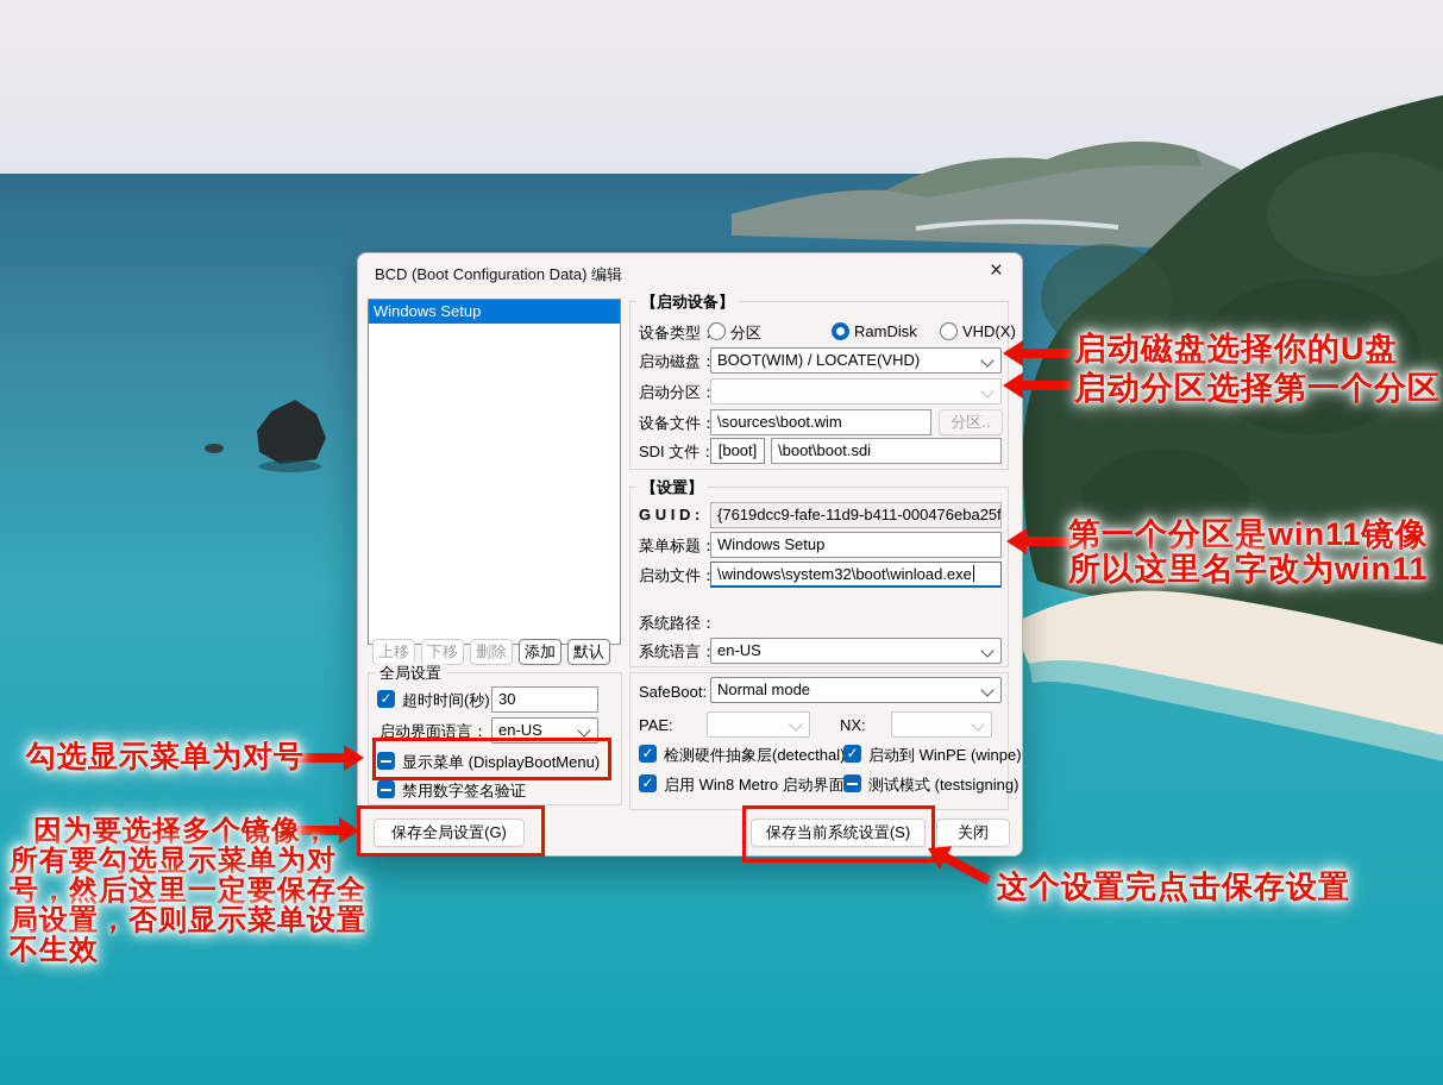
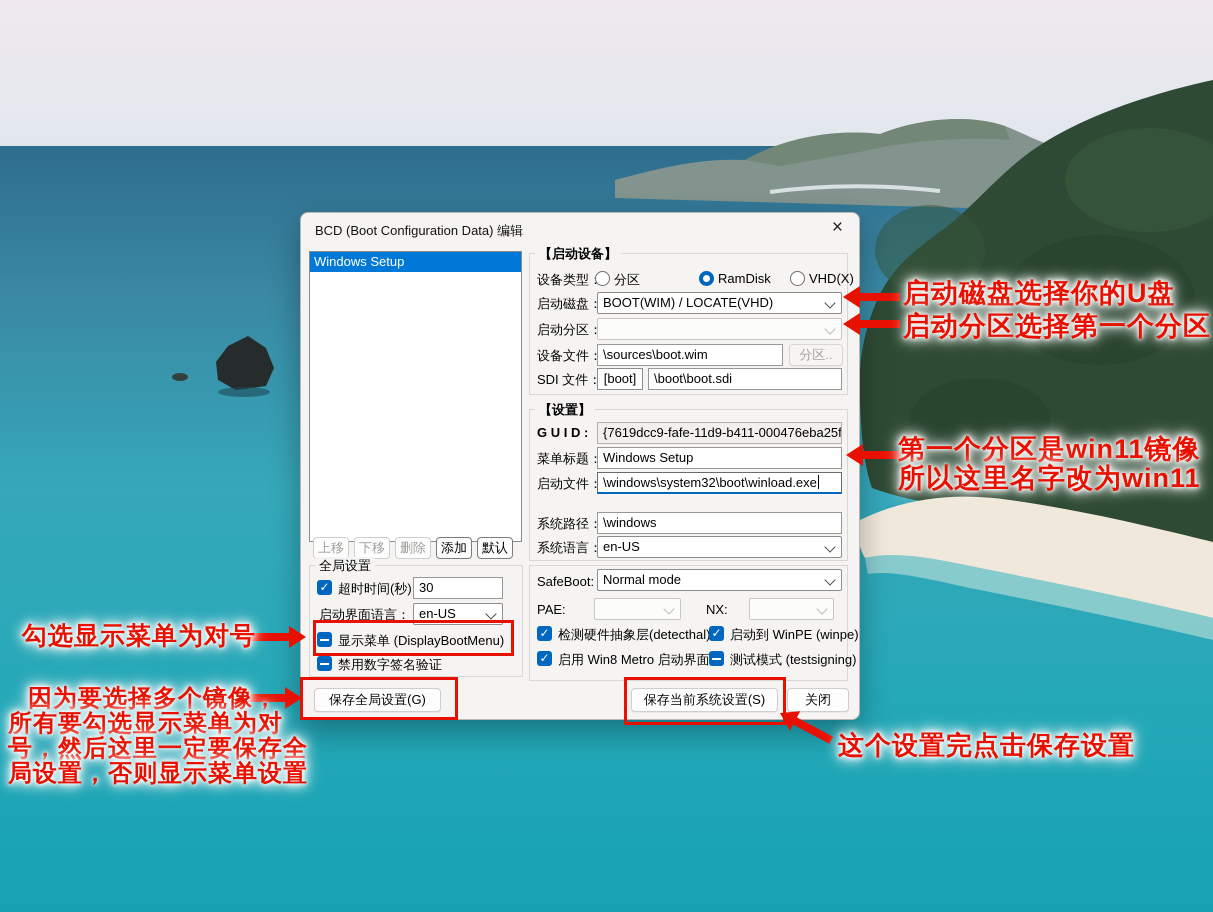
  BCD (Boot Configuration Data) 编辑
  ×
  Windows Setup
  上移
  下移
  删除
  添加
  默认
  全局设置
  ✓
  超时时间(秒)
  30
  启动界面语言：
  en-US
  显示菜单 (DisplayBootMenu)
  禁用数字签名验证
  保存全局设置(G)
  【启动设备】
  设备类型
  分区
  RamDisk
  VHD(X)
  启动磁盘：
  BOOT(WIM) / LOCATE(VHD)
  启动分区：
  设备文件：
  \sources\boot.wim
  分区..
  SDI 文件：
  [boot]
  \boot\boot.sdi
  【设置】
  G U I D :
  {7619dcc9-fafe-11d9-b411-000476eba25f
  菜单标题：
  Windows Setup
  启动文件：
  \windows\system32\boot\winload.exe
  系统路径：
+ \windows
  系统语言：
  en-US
  SafeBoot:
  Normal mode
  PAE:
  NX:
  ✓
  检测硬件抽象层(detecthal
  ✓
  启动到 WinPE (winpe)
  ✓
  启用 Win8 Metro 启动界面
  测试模式 (testsigning)
  保存当前系统设置(S)
  关闭
  启动磁盘选择你的U盘
  启动分区选择第一个分区
  第一个分区是win11镜像
  所以这里名字改为win11
  勾选显示菜单为对号
  因为要选择多个镜像，
  所有要勾选显示菜单为对
  号，然后这里一定要保存全
  局设置，否则显示菜单设置
- 不生效
  这个设置完点击保存设置
